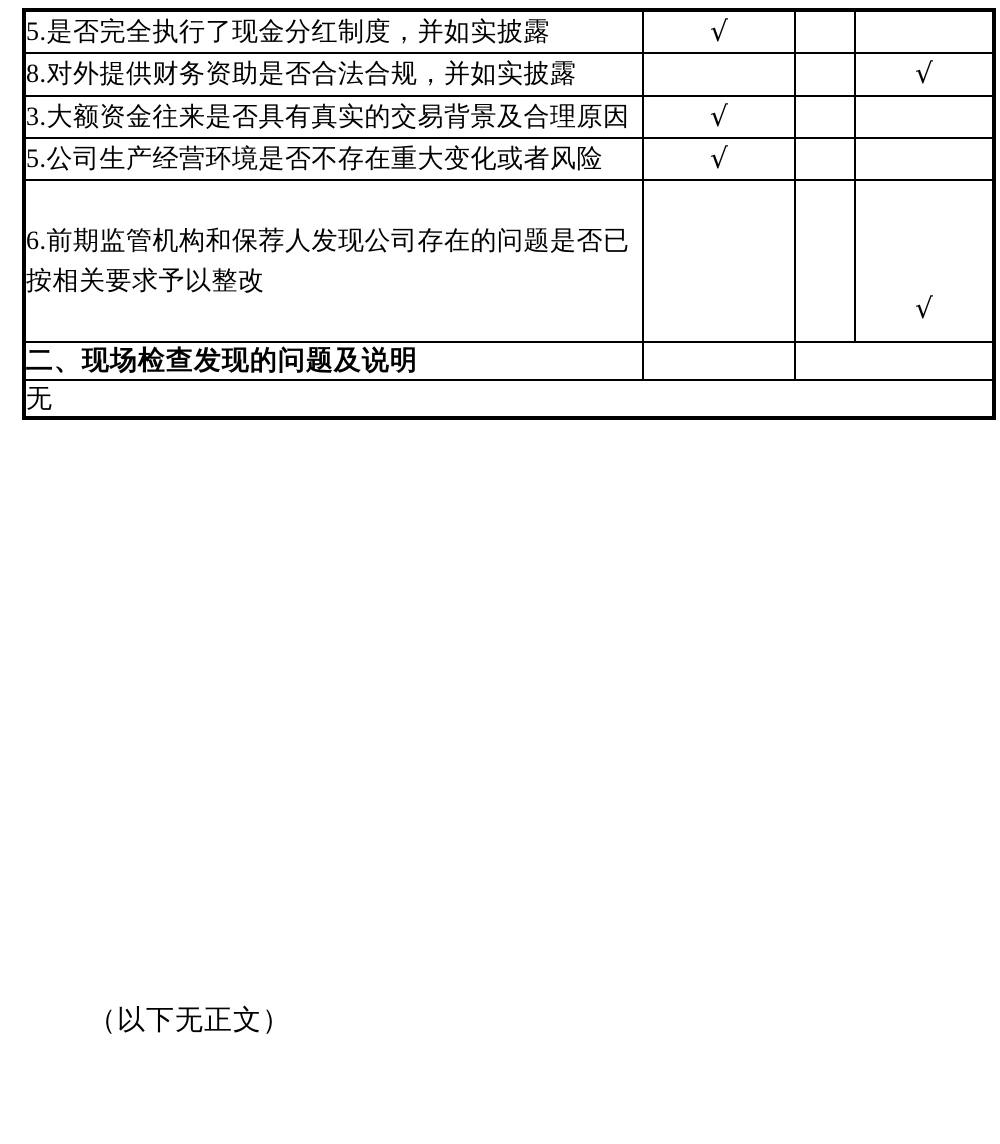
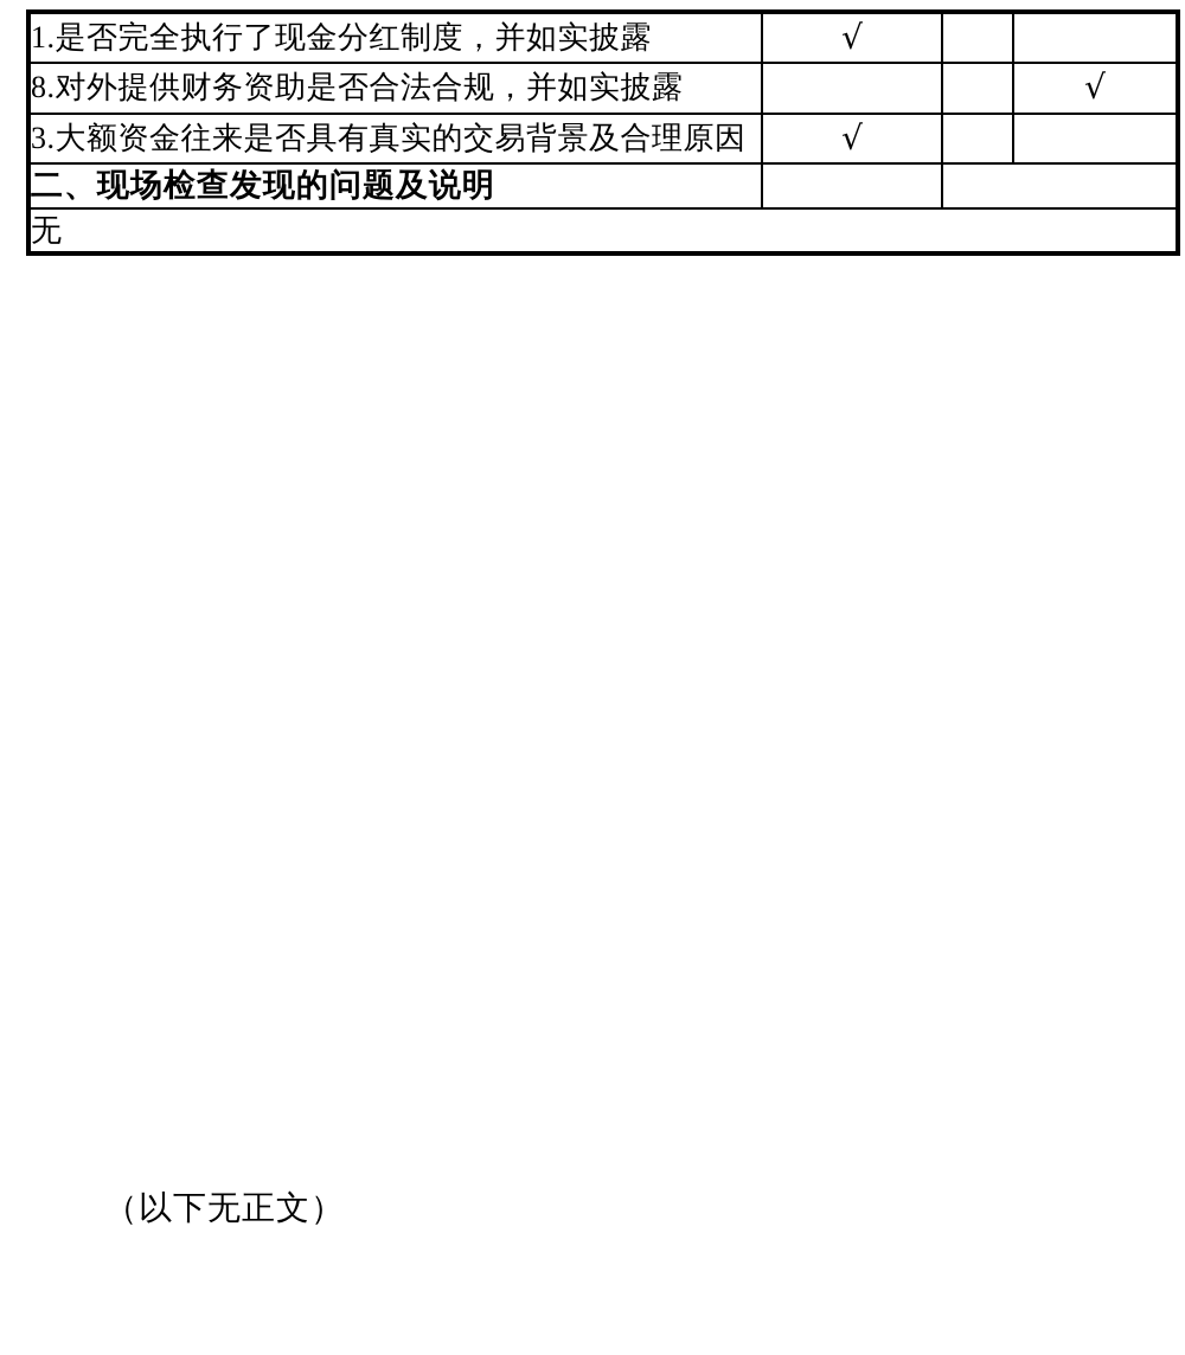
- 5.是否完全执行了现金分红制度，并如实披露	√
+ 1.是否完全执行了现金分红制度，并如实披露	√
  8.对外提供财务资助是否合法合规，并如实披露			√
  3.大额资金往来是否具有真实的交易背景及合理原因	√
- 5.公司生产经营环境是否不存在重大变化或者风险	√
- 6.前期监管机构和保荐人发现公司存在的问题是否已按相关要求予以整改			√
  二、现场检查发现的问题及说明
  无
  （以下无正文）
